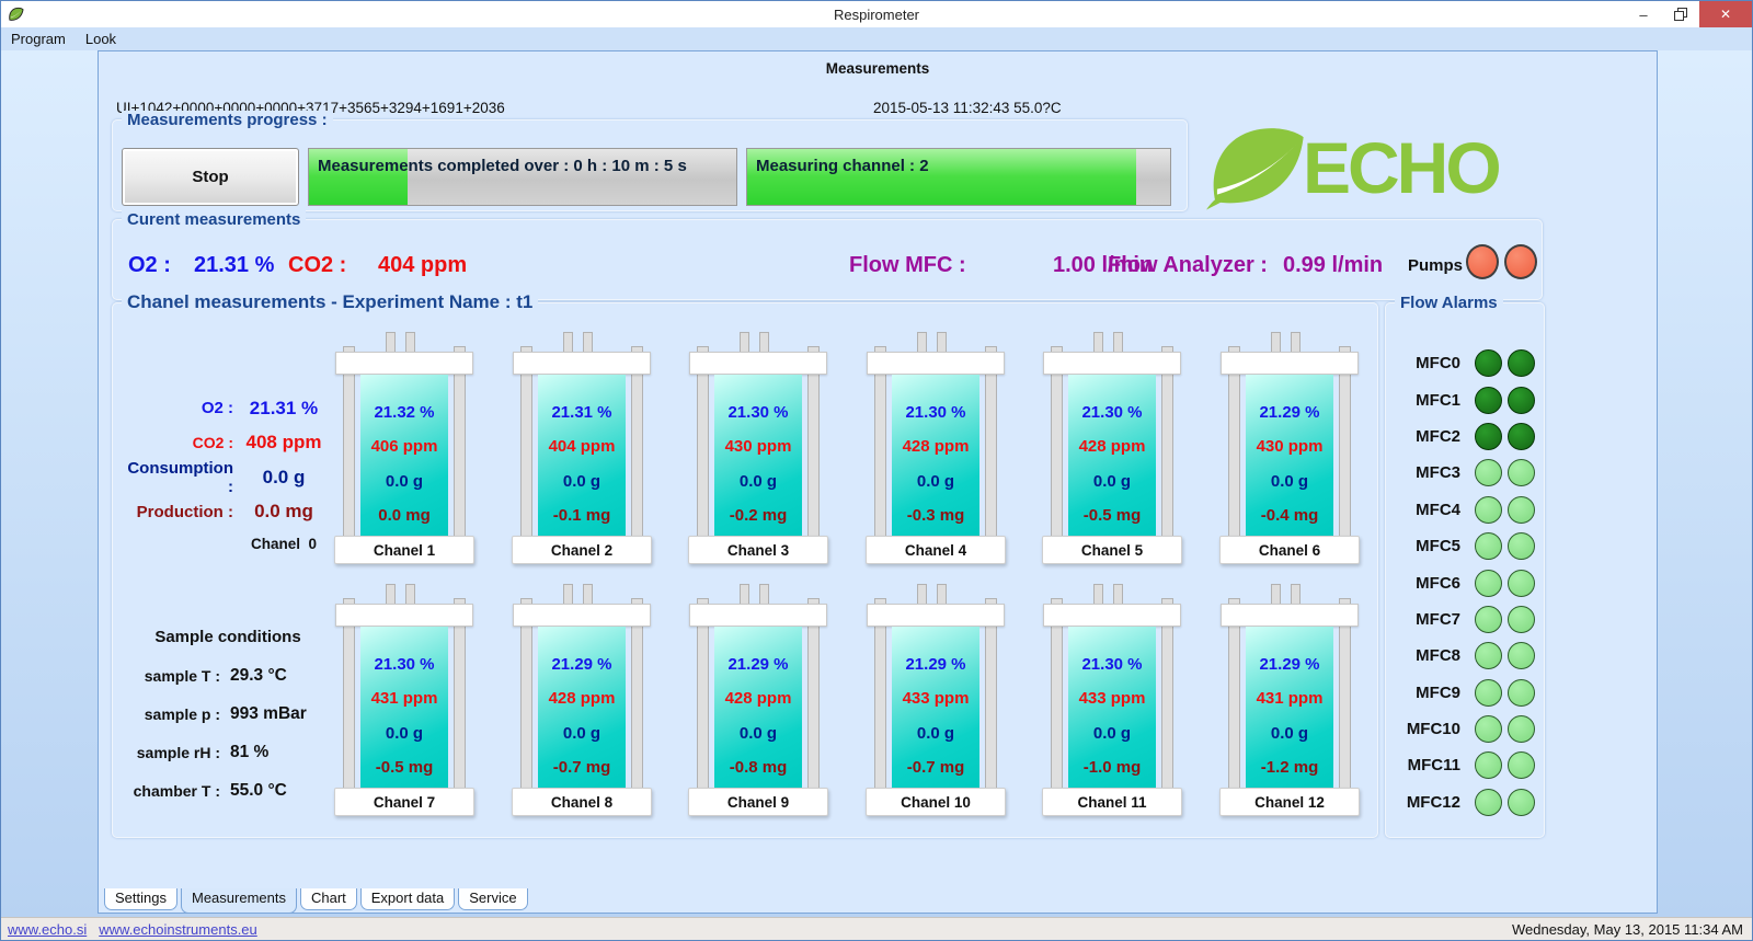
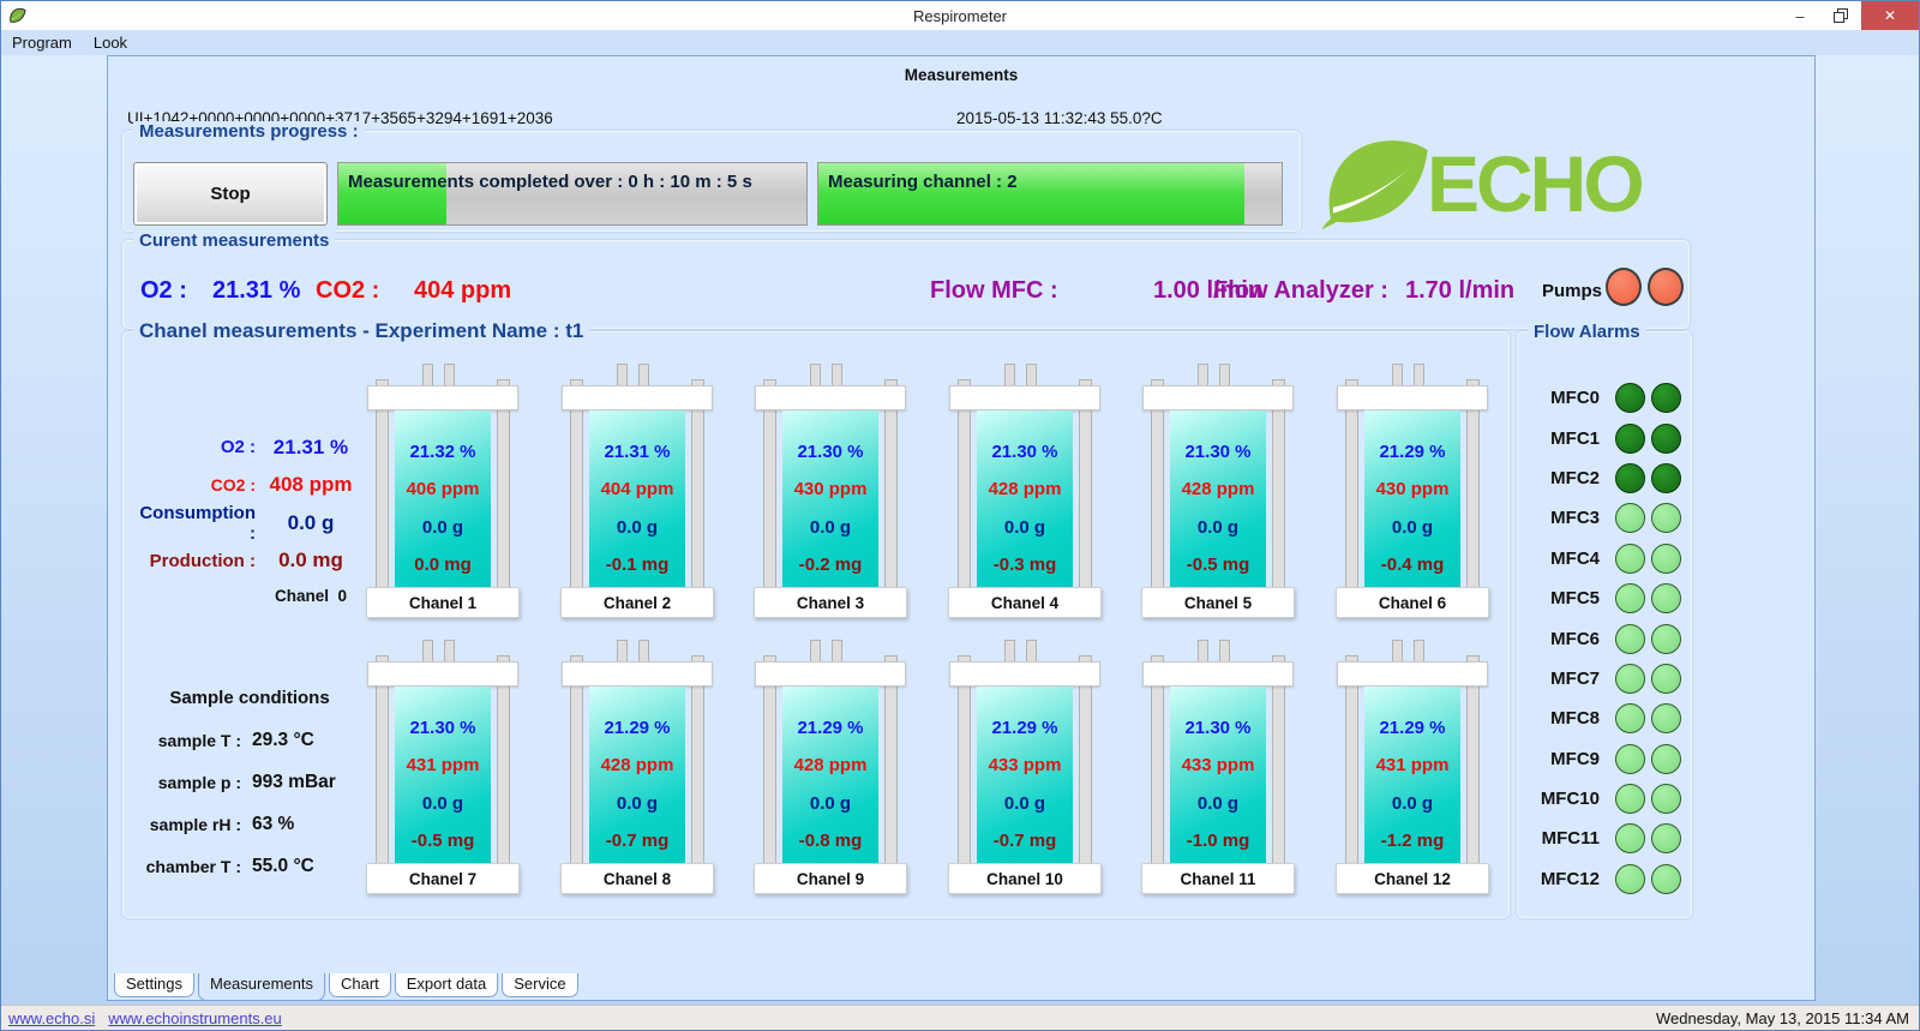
  Respirometer
  –
  ✕
  Program
  Look
  Measurements
  UI+1042+0000+0000+0000+3717+3565+3294+1691+2036
  2015-05-13 11:32:43 55.0?C
  Measurements progress :
  Stop
  Measurements completed over : 0 h : 10 m : 5 s
  Measuring channel : 2
  ECHO
  Curent measurements
  O2 :
  21.31 %
  CO2 :
  404 ppm
  Flow MFC :
  1.00 l/min
  Flow Analyzer :
- 0.99 l/min
+ 1.70 l/min
  Pumps
  Chanel measurements - Experiment Name : t1
  O2 :
  21.31 %
  CO2 :
  408 ppm
  Consumption :
  0.0 g
  Production :
  0.0 mg
  Chanel 0
  Sample conditions
  sample T :
  29.3 °C
  sample p :
  993 mBar
  sample rH :
- 81 %
+ 63 %
  chamber T :
  55.0 °C
  21.32 %
  406 ppm
  0.0 g
  0.0 mg
  Chanel 1
  21.31 %
  404 ppm
  0.0 g
  -0.1 mg
  Chanel 2
  21.30 %
  430 ppm
  0.0 g
  -0.2 mg
  Chanel 3
  21.30 %
  428 ppm
  0.0 g
  -0.3 mg
  Chanel 4
  21.30 %
  428 ppm
  0.0 g
  -0.5 mg
  Chanel 5
  21.29 %
  430 ppm
  0.0 g
  -0.4 mg
  Chanel 6
  21.30 %
  431 ppm
  0.0 g
  -0.5 mg
  Chanel 7
  21.29 %
  428 ppm
  0.0 g
  -0.7 mg
  Chanel 8
  21.29 %
  428 ppm
  0.0 g
  -0.8 mg
  Chanel 9
  21.29 %
  433 ppm
  0.0 g
  -0.7 mg
  Chanel 10
  21.30 %
  433 ppm
  0.0 g
  -1.0 mg
  Chanel 11
  21.29 %
  431 ppm
  0.0 g
  -1.2 mg
  Chanel 12
  Flow Alarms
  MFC0
  MFC1
  MFC2
  MFC3
  MFC4
  MFC5
  MFC6
  MFC7
  MFC8
  MFC9
  MFC10
  MFC11
  MFC12
  Settings
  Measurements
  Chart
  Export data
  Service
  www.echo.si
  www.echoinstruments.eu
  Wednesday, May 13, 2015 11:34 AM
